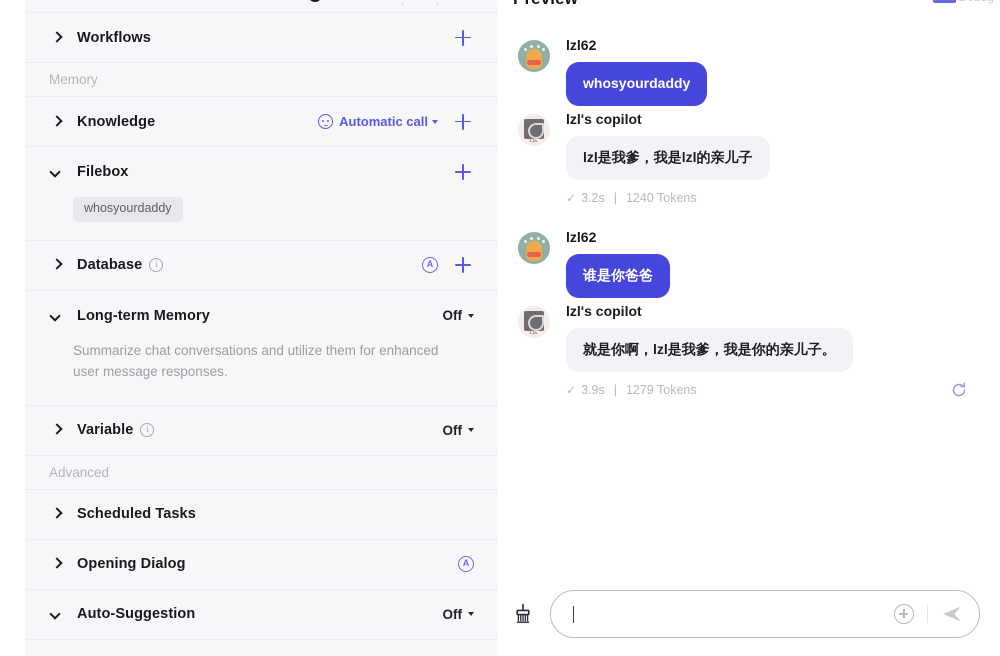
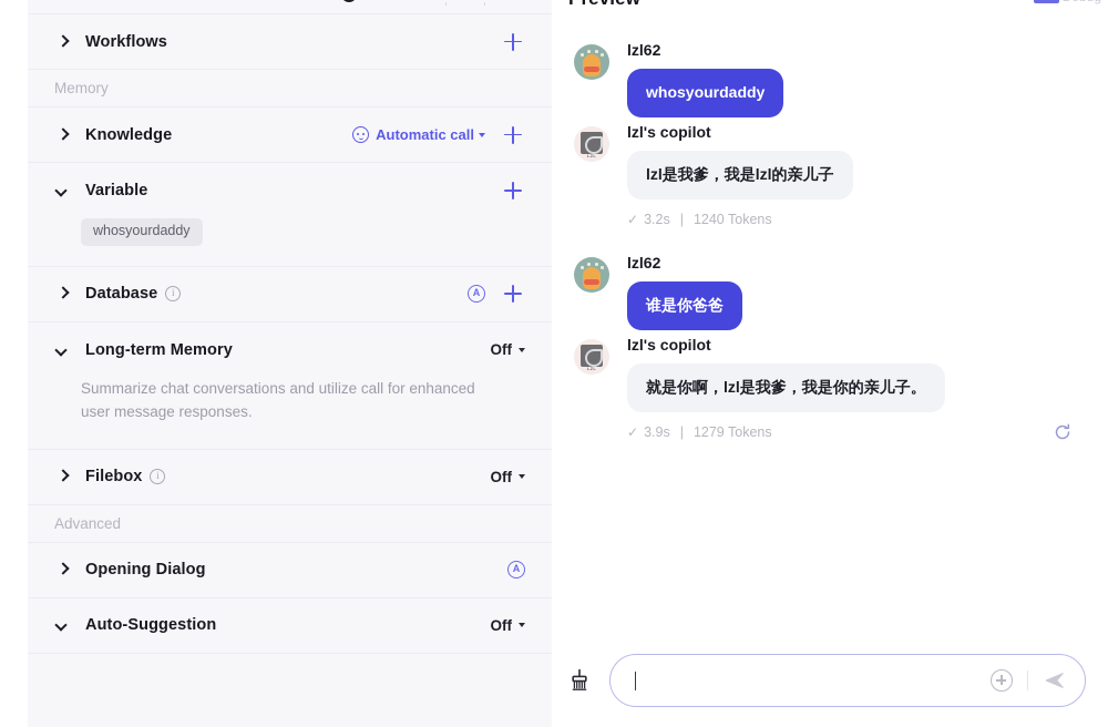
  Workflows
  Memory
  Knowledge
  Automatic call
- Filebox
+ Variable
  whosyourdaddy
  Database
  Long-term Memory
  Off
- Summarize chat conversations and utilize them for enhanced user message responses.
+ Summarize chat conversations and utilize call for enhanced user message responses.
- Variable
+ Filebox
  Off
  Advanced
- Scheduled Tasks
  Opening Dialog
  Auto-Suggestion
  Off
  lzl62
  whosyourdaddy
  lzl's copilot
  lzl是我爹，我是lzl的亲儿子
  ✓
  3.2s
  |
  1240 Tokens
  lzl62
  谁是你爸爸
  lzl's copilot
  就是你啊，lzl是我爹，我是你的亲儿子。
  ✓
  3.9s
  |
  1279 Tokens
